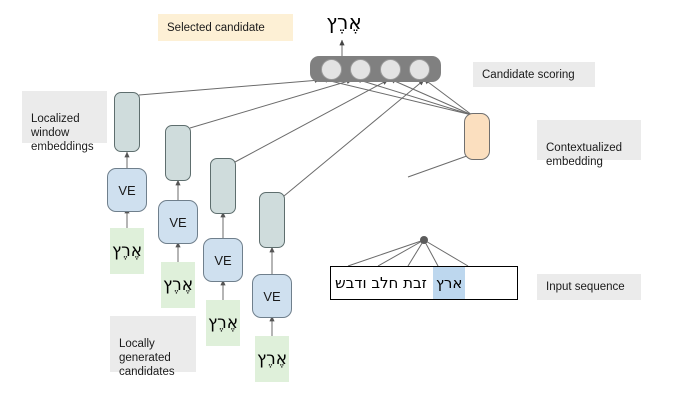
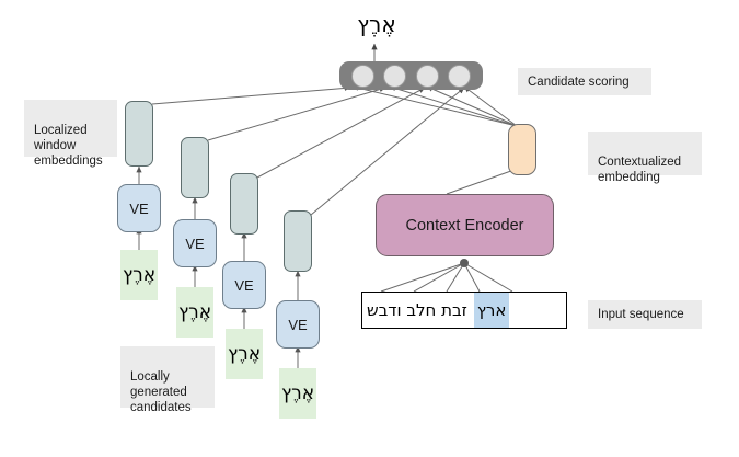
- Selected candidate
  אֶרֶץ
  Candidate scoring
  Localized
  window
  embeddings
  VE
  אֶרֶץ
  VE
  אֶרֶץ
  VE
  אֶרֶץ
  VE
  אֶרֶץ
  Locally
  generated
  candidates
  Contextualized
  embedding
+ Context Encoder
  ארץ
  זבת חלב ודבש
  Input sequence
